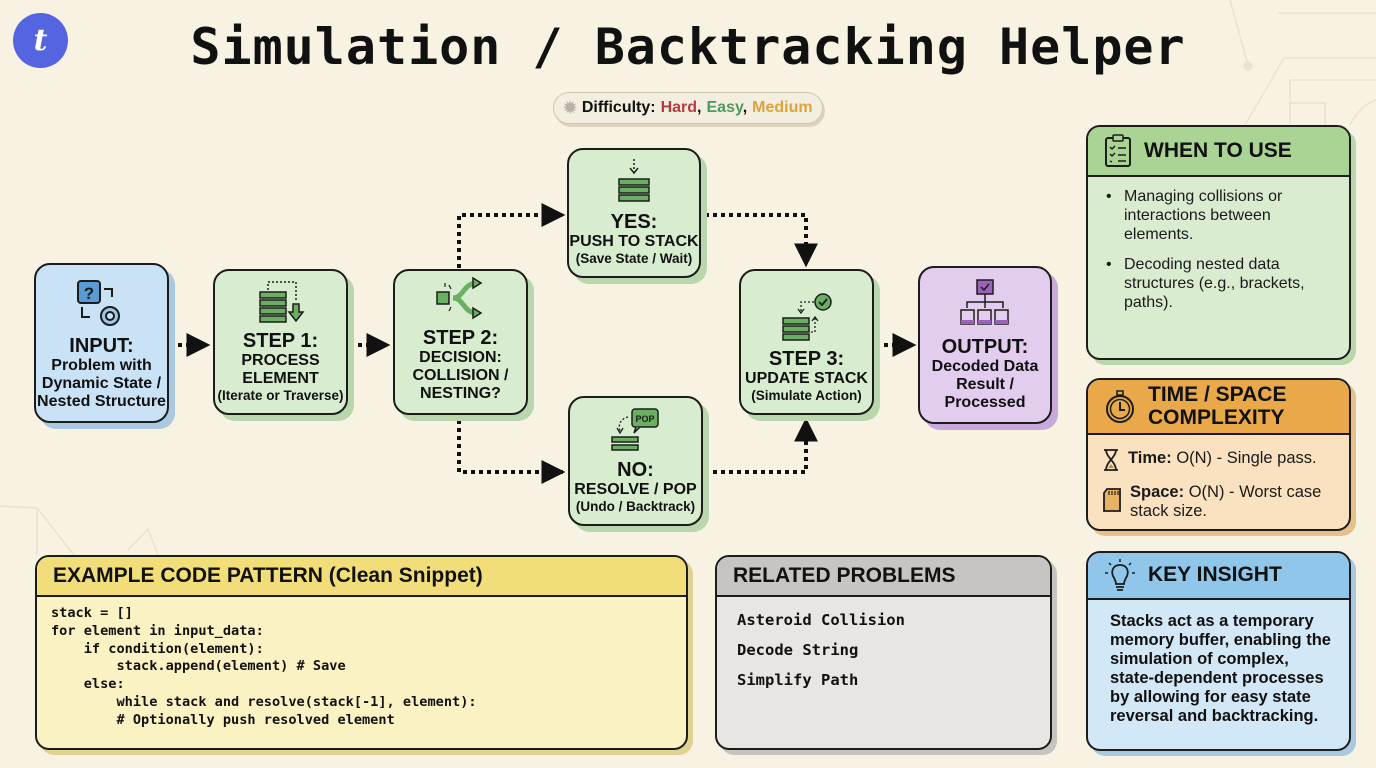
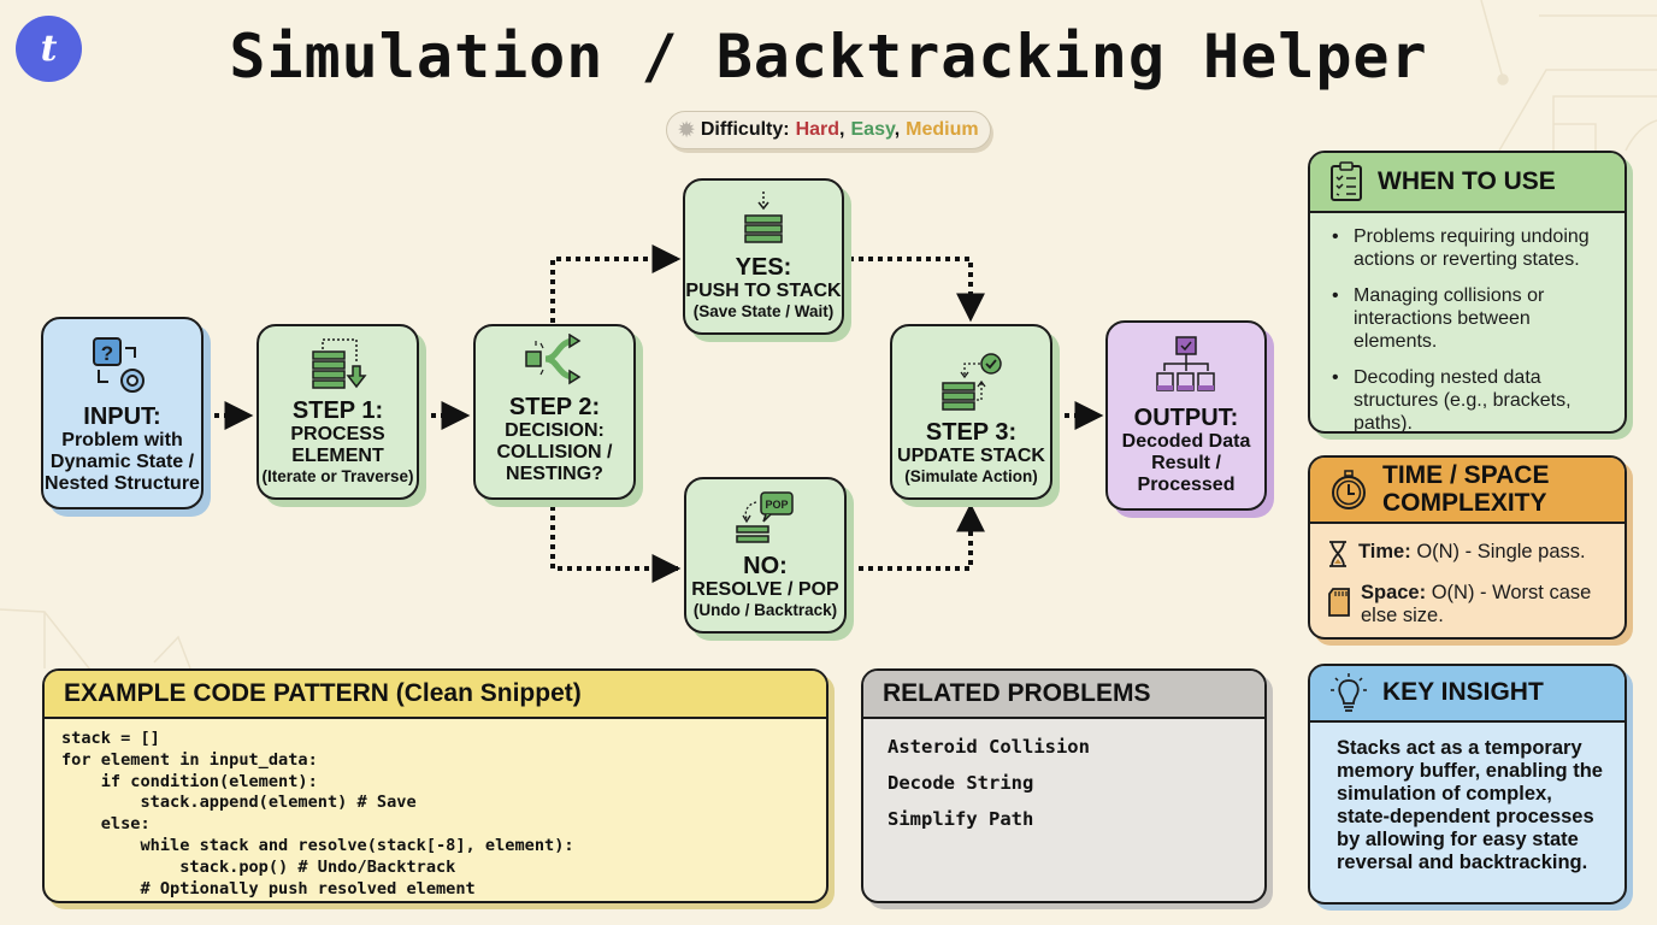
  t
  Simulation / Backtracking Helper
  ✹
  Difficulty:
  Hard,
  Easy,
  Medium
  ?
  INPUT:
  Problem with
  Dynamic State /
  Nested Structure
  STEP 1:
  PROCESS
  ELEMENT
  (Iterate or Traverse)
  STEP 2:
  DECISION:
  COLLISION /
  NESTING?
  YES:
  PUSH TO STACK
  (Save State / Wait)
  POP
  NO:
  RESOLVE / POP
  (Undo / Backtrack)
  STEP 3:
  UPDATE STACK
  (Simulate Action)
  OUTPUT:
  Decoded Data
  Result /
  Processed
  WHEN TO USE
+ Problems requiring undoing actions or reverting states.
  Managing collisions or interactions between elements.
  Decoding nested data structures (e.g., brackets, paths).
  TIME / SPACE
  COMPLEXITY
  Time: O(N) - Single pass.
- Space: O(N) - Worst case stack size.
+ Space: O(N) - Worst case else size.
  KEY INSIGHT
  Stacks act as a temporary memory buffer, enabling the simulation of complex, state-dependent processes by allowing for easy state reversal and backtracking.
  EXAMPLE CODE PATTERN (Clean Snippet)
  stack = []
  for element in input_data:
  if condition(element):
  stack.append(element) # Save
  else:
- while stack and resolve(stack[-1], element):
+ while stack and resolve(stack[-8], element):
+ stack.pop() # Undo/Backtrack
  # Optionally push resolved element
  RELATED PROBLEMS
  Asteroid Collision
  Decode String
  Simplify Path
